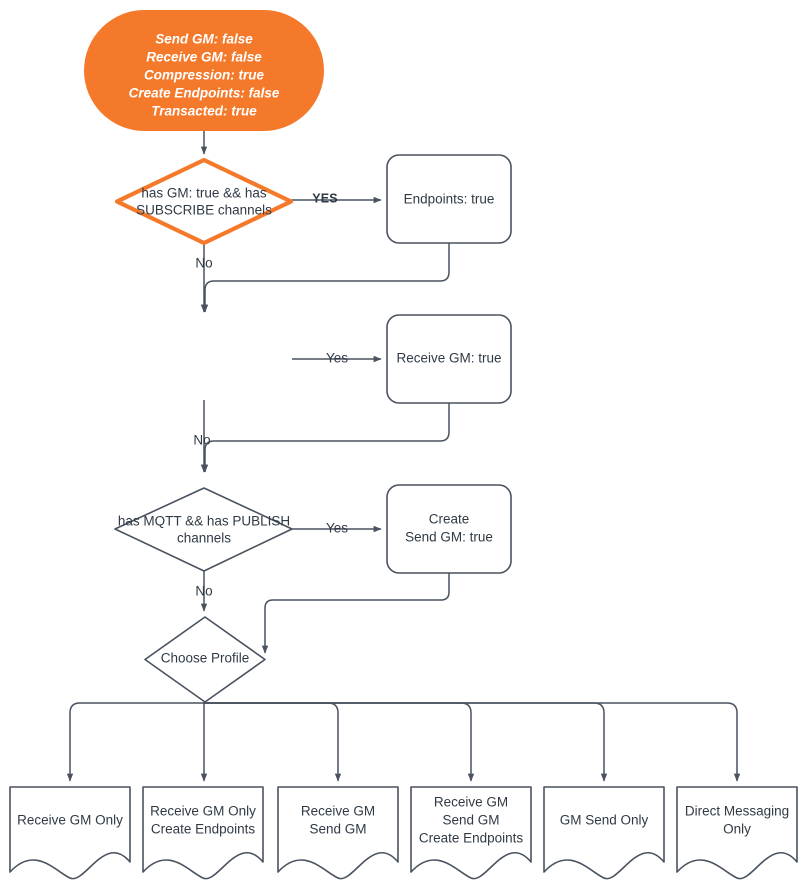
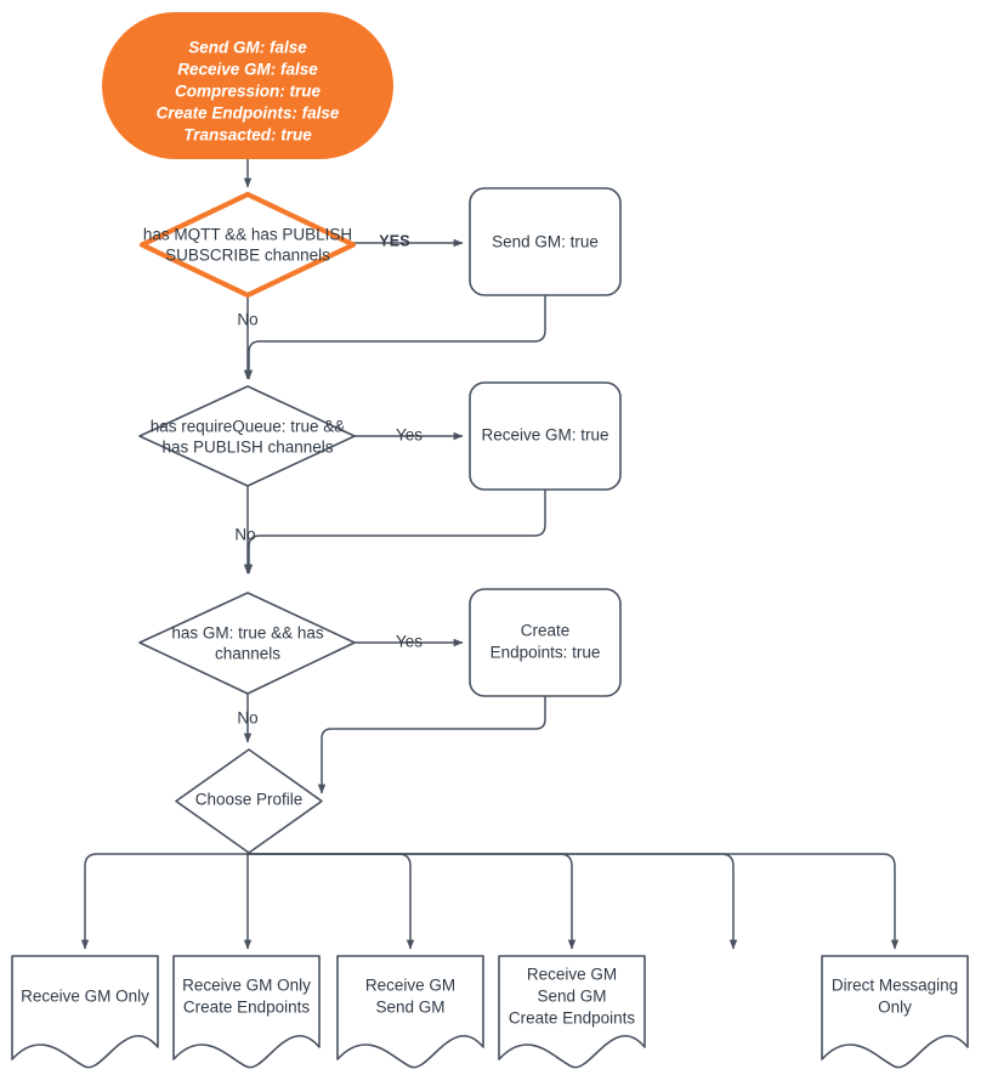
  Send GM: false
  Receive GM: false
  Compression: true
  Create Endpoints: false
  Transacted: true
- has GM: true && has
+ has MQTT && has PUBLISH
  SUBSCRIBE channels
  YES
  No
- Endpoints: true
+ Send GM: true
+ has requireQueue: true &&
+ has PUBLISH channels
  Yes
  No
  Receive GM: true
- has MQTT && has PUBLISH
+ has GM: true && has
  channels
  Yes
  No
  Create
- Send GM: true
+ Endpoints: true
  Choose Profile
  Receive GM Only
  Receive GM Only
  Create Endpoints
  Receive GM
  Send GM
  Receive GM
  Send GM
  Create Endpoints
- GM Send Only
  Direct Messaging
  Only
